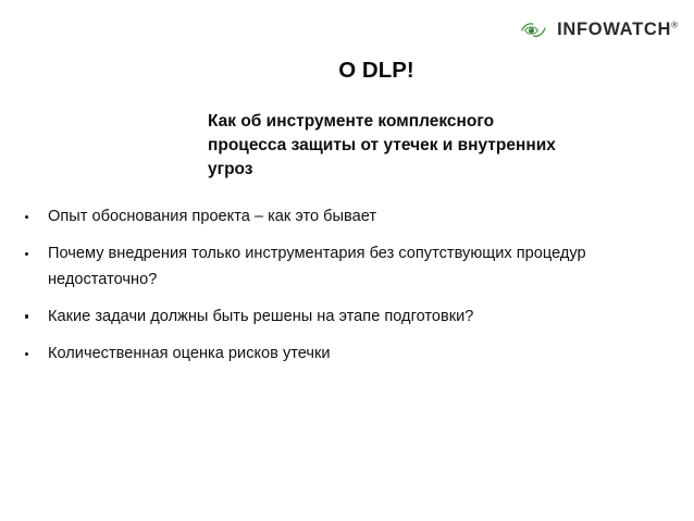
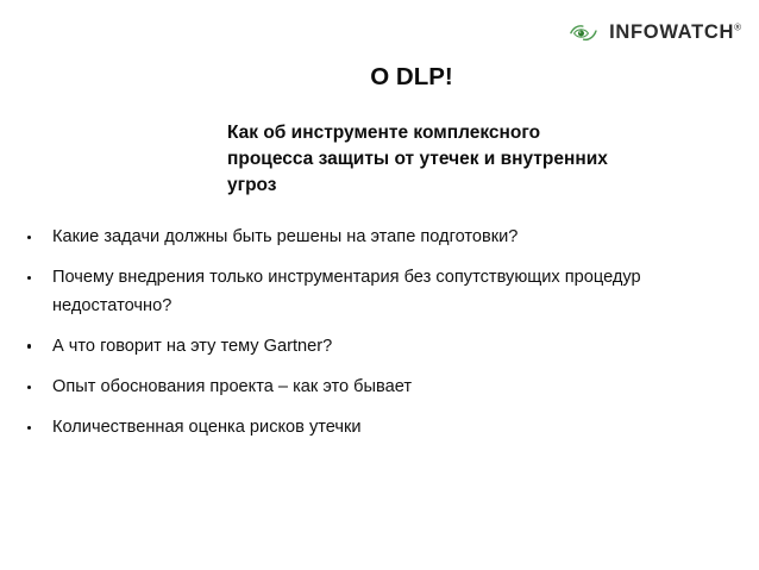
  INFOWATCH®
  О DLP!
  Как об инструменте комплексного процесса защиты от утечек и внутренних угроз
- Опыт обоснования проекта – как это бывает
+ Какие задачи должны быть решены на этапе подготовки?
  Почему внедрения только инструментария без сопутствующих процедур недостаточно?
+ А что говорит на эту тему Gartner?
- Какие задачи должны быть решены на этапе подготовки?
+ Опыт обоснования проекта – как это бывает
  Количественная оценка рисков утечки
